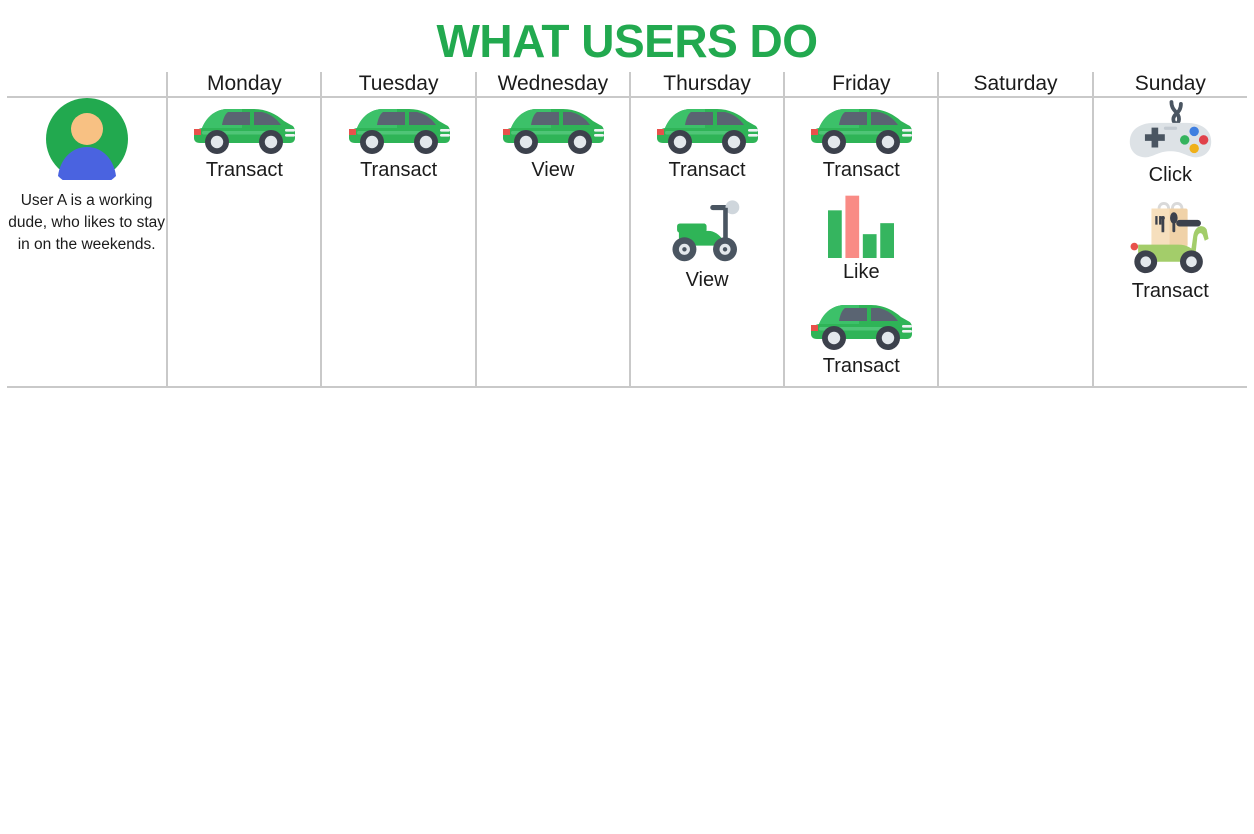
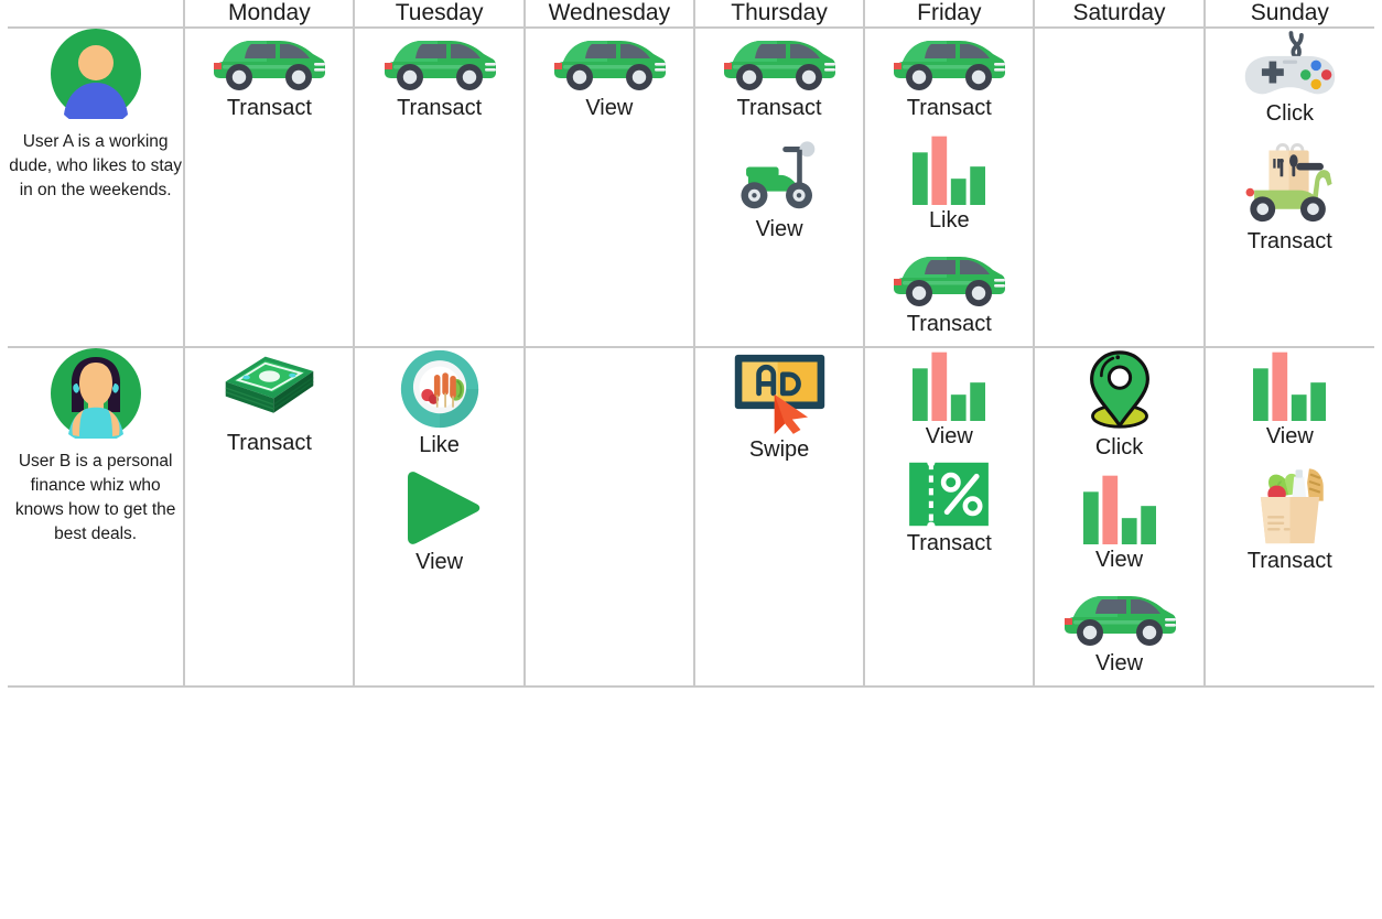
- WHAT USERS DO
  	Monday	Tuesday	Wednesday	Thursday	Friday	Saturday	Sunday
  User A is a working dude, who likes to stay in on the weekends.	Transact	Transact	View	TransactView	TransactLikeTransact		ClickTransact
+ User B is a personal finance whiz who knows how to get the best deals.	Transact	LikeView		Swipe	ViewTransact	ClickViewView	ViewTransact
